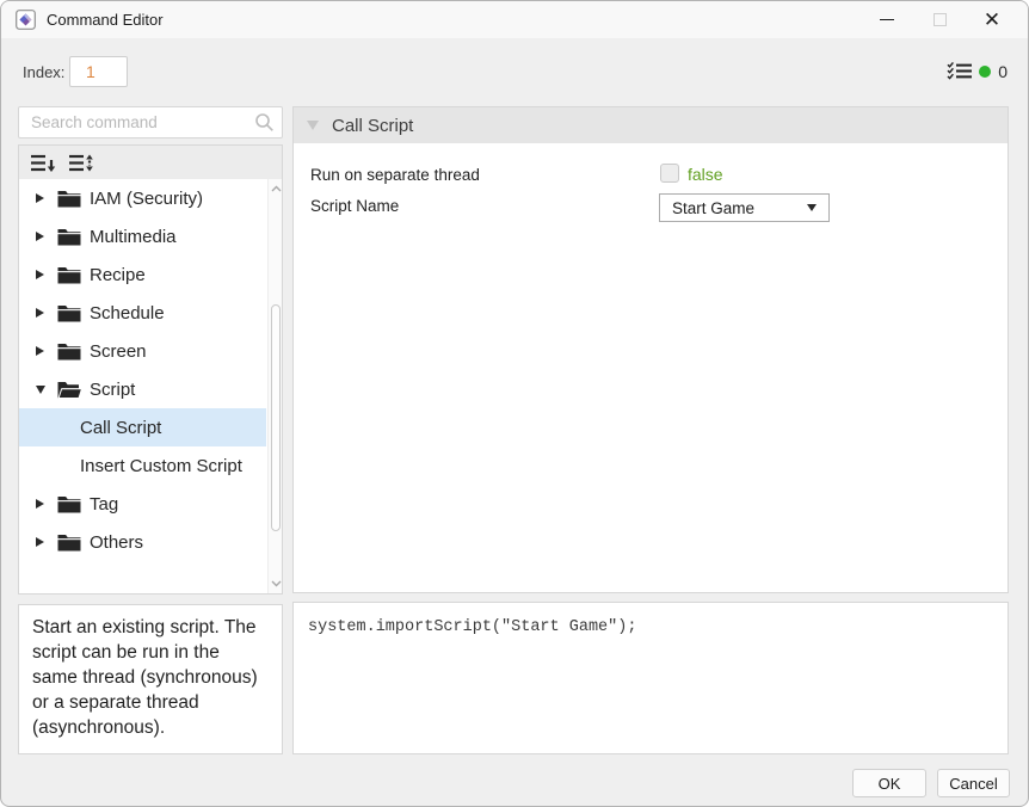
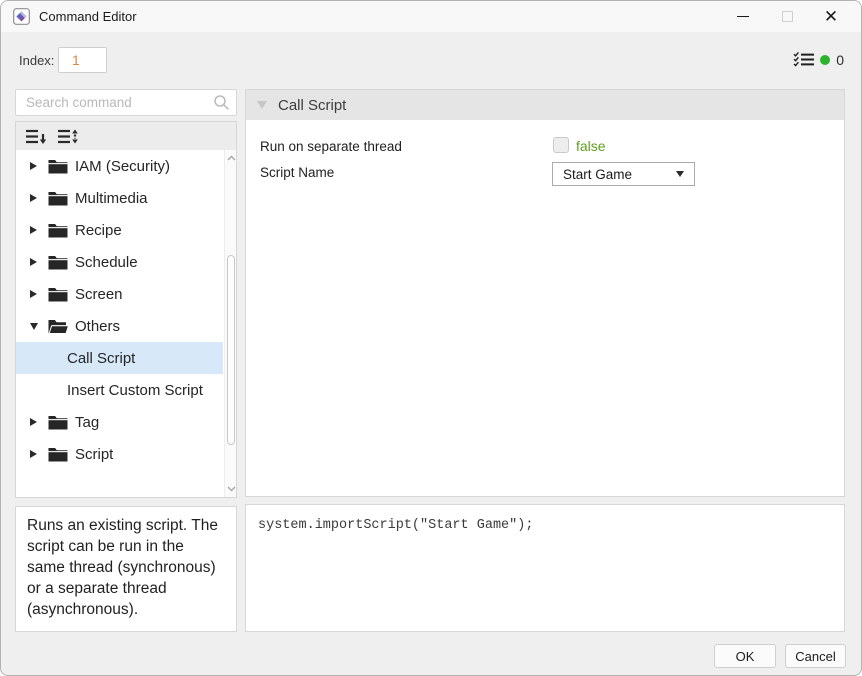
  Command Editor
  ✕
  Index:
  1
  0
  Search command
  IAM (Security)
  Multimedia
  Recipe
  Schedule
  Screen
- Script
+ Others
  Call Script
  Insert Custom Script
  Tag
- Others
+ Script
- Start an existing script. The script can be run in the same thread (synchronous) or a separate thread (asynchronous).
+ Runs an existing script. The script can be run in the same thread (synchronous) or a separate thread (asynchronous).
  Call Script
  Run on separate thread
  false
  Script Name
  Start Game
  system.importScript("Start Game");
  OK
  Cancel
